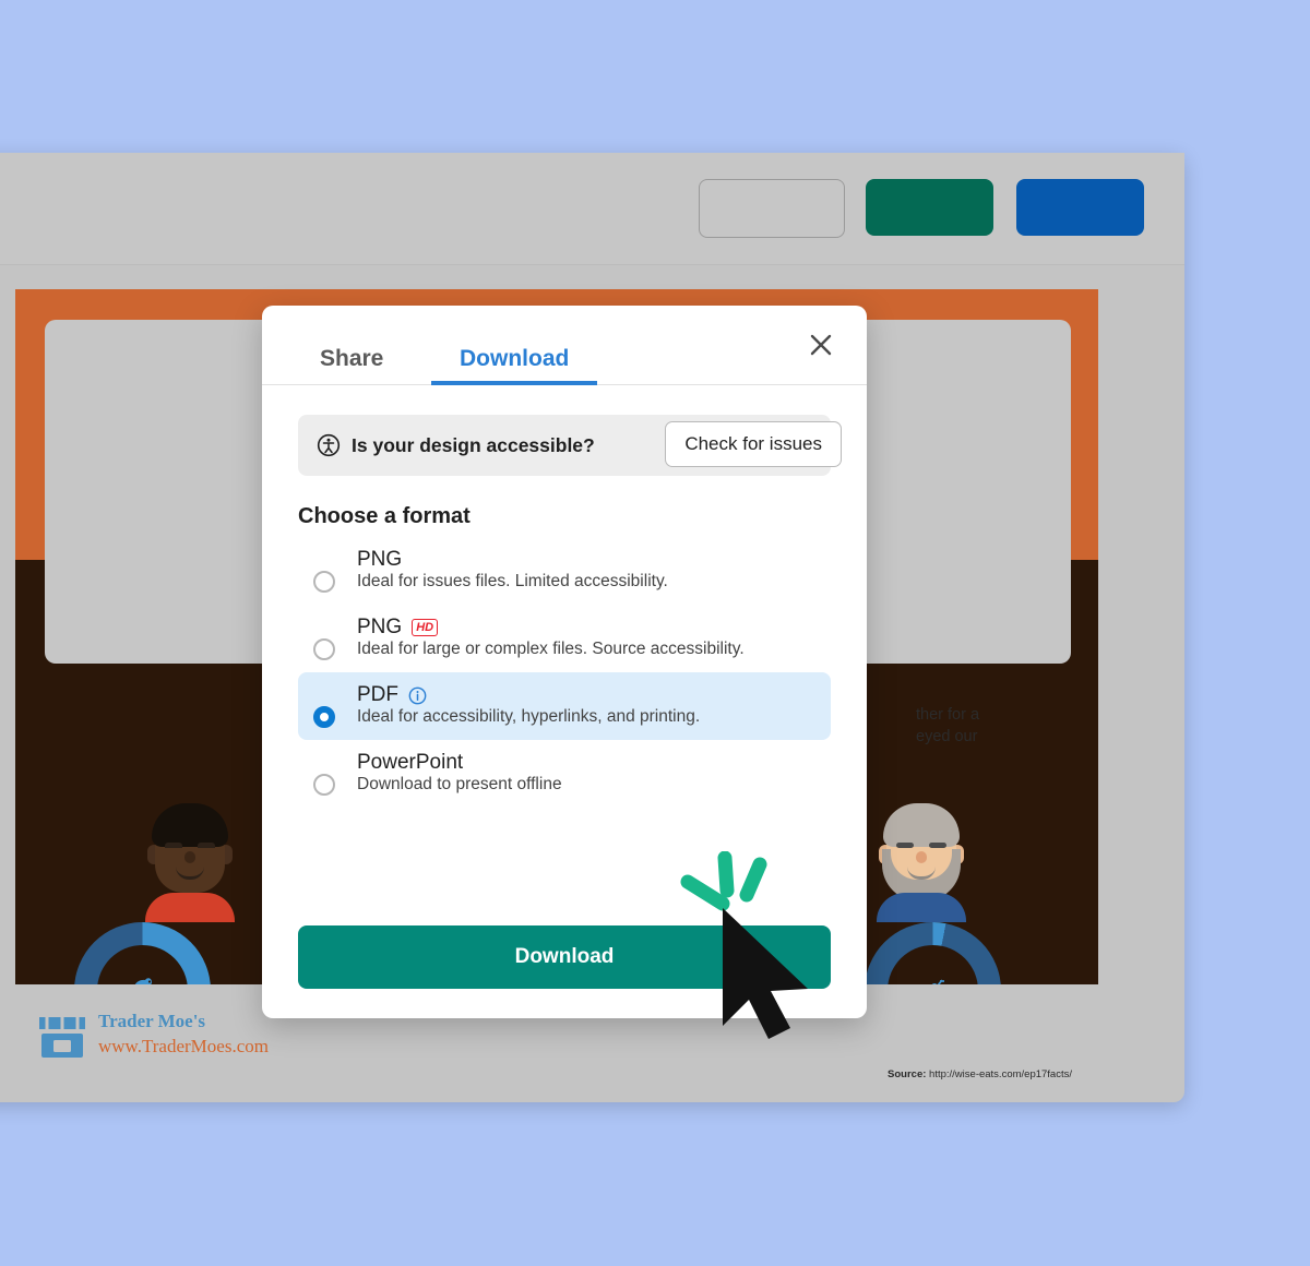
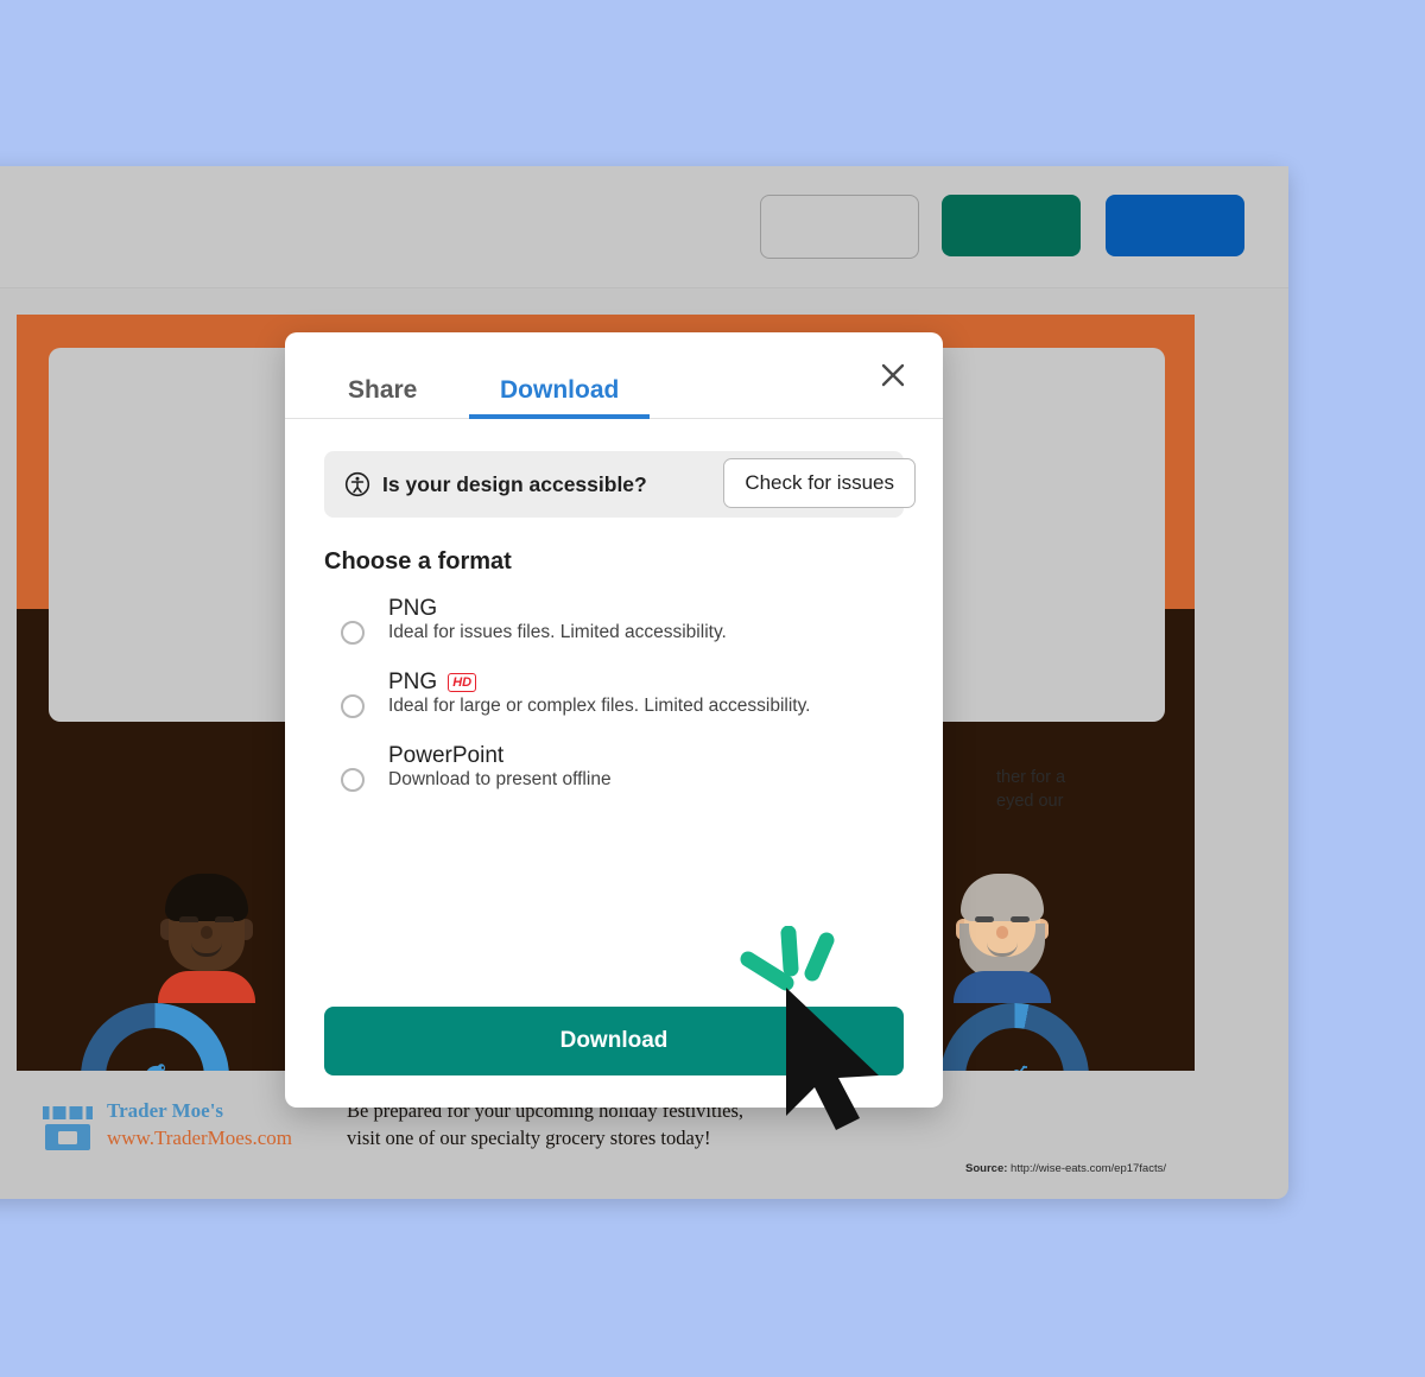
  ther for a
  eyed our
  Trader Moe's
  www.TraderMoes.com
+ Be prepared for your upcoming holiday festivities,
+ visit one of our specialty grocery stores today!
  Source: http://wise-eats.com/ep17facts/
  Share
  Download
  Is your design accessible?
  Check for issues
  Choose a format
  PNG
  Ideal for issues files. Limited accessibility.
  PNG
  HD
- Ideal for large or complex files. Source accessibility.
+ Ideal for large or complex files. Limited accessibility.
- PDF
- Ideal for accessibility, hyperlinks, and printing.
  PowerPoint
  Download to present offline
  Download
